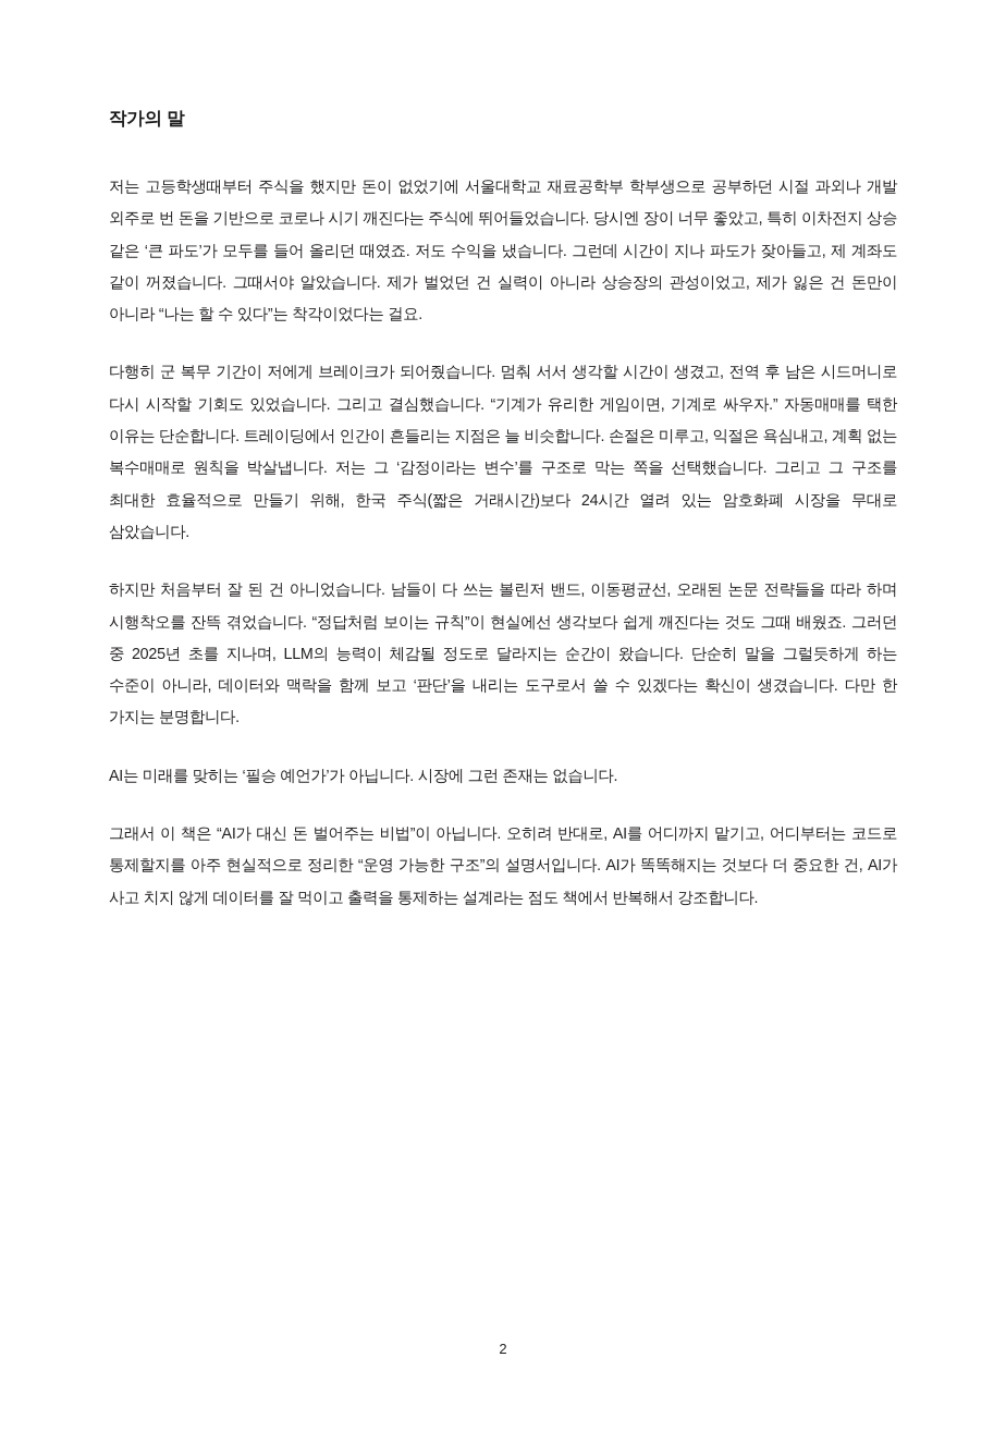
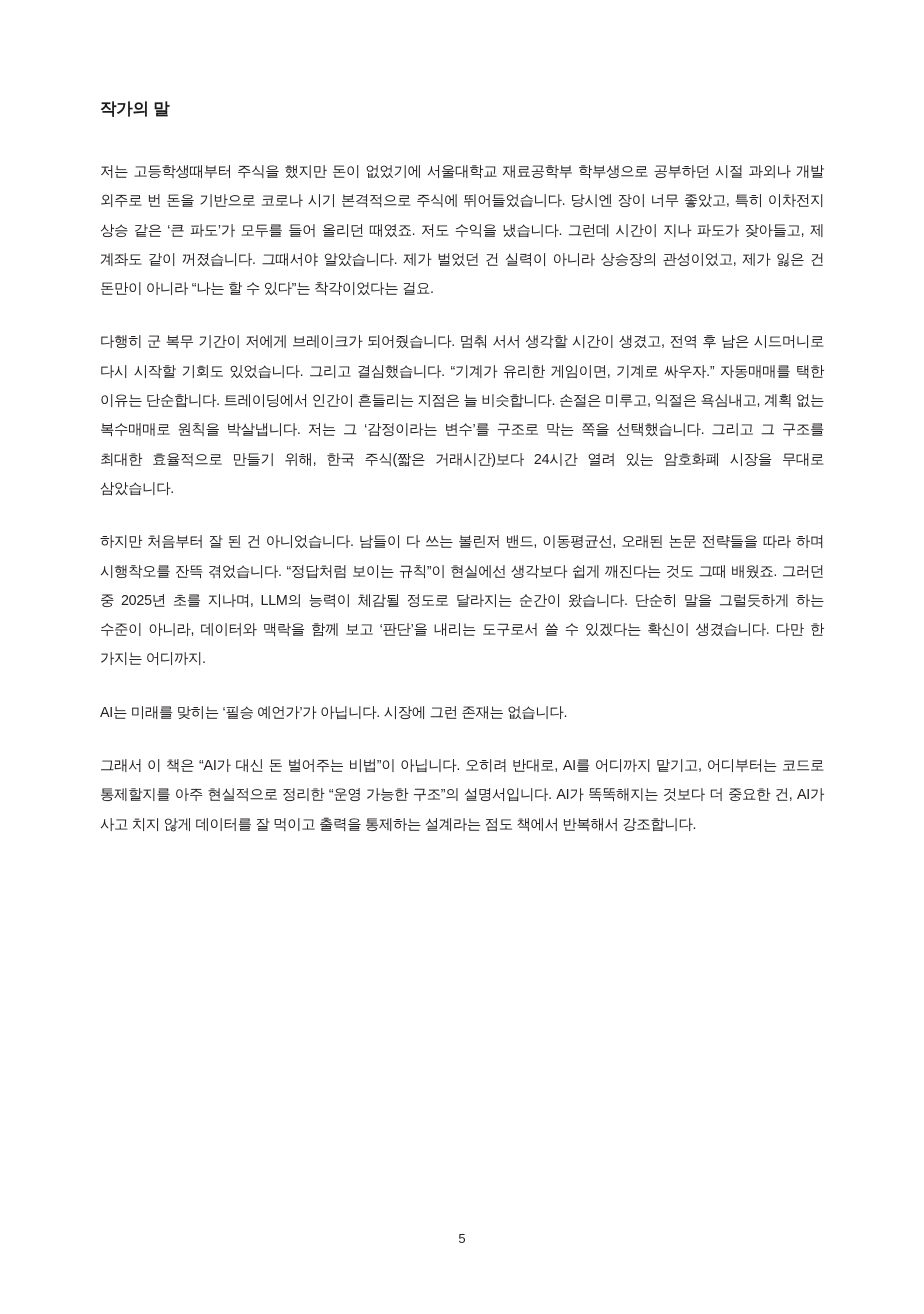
  작가의 말
- 저는 고등학생때부터 주식을 했지만 돈이 없었기에 서울대학교 재료공학부 학부생으로 공부하던 시절 과외나 개발 외주로 번 돈을 기반으로 코로나 시기 깨진다는 주식에 뛰어들었습니다. 당시엔 장이 너무 좋았고, 특히 이차전지 상승 같은 ‘큰 파도’가 모두를 들어 올리던 때였죠. 저도 수익을 냈습니다. 그런데 시간이 지나 파도가 잦아들고, 제 계좌도 같이 꺼졌습니다. 그때서야 알았습니다. 제가 벌었던 건 실력이 아니라 상승장의 관성이었고, 제가 잃은 건 돈만이 아니라 “나는 할 수 있다”는 착각이었다는 걸요.
+ 저는 고등학생때부터 주식을 했지만 돈이 없었기에 서울대학교 재료공학부 학부생으로 공부하던 시절 과외나 개발 외주로 번 돈을 기반으로 코로나 시기 본격적으로 주식에 뛰어들었습니다. 당시엔 장이 너무 좋았고, 특히 이차전지 상승 같은 ‘큰 파도’가 모두를 들어 올리던 때였죠. 저도 수익을 냈습니다. 그런데 시간이 지나 파도가 잦아들고, 제 계좌도 같이 꺼졌습니다. 그때서야 알았습니다. 제가 벌었던 건 실력이 아니라 상승장의 관성이었고, 제가 잃은 건 돈만이 아니라 “나는 할 수 있다”는 착각이었다는 걸요.
  다행히 군 복무 기간이 저에게 브레이크가 되어줬습니다. 멈춰 서서 생각할 시간이 생겼고, 전역 후 남은 시드머니로 다시 시작할 기회도 있었습니다. 그리고 결심했습니다. “기계가 유리한 게임이면, 기계로 싸우자.” 자동매매를 택한 이유는 단순합니다. 트레이딩에서 인간이 흔들리는 지점은 늘 비슷합니다. 손절은 미루고, 익절은 욕심내고, 계획 없는 복수매매로 원칙을 박살냅니다. 저는 그 ‘감정이라는 변수’를 구조로 막는 쪽을 선택했습니다. 그리고 그 구조를 최대한 효율적으로 만들기 위해, 한국 주식(짧은 거래시간)보다 24시간 열려 있는 암호화폐 시장을 무대로 삼았습니다.
- 하지만 처음부터 잘 된 건 아니었습니다. 남들이 다 쓰는 볼린저 밴드, 이동평균선, 오래된 논문 전략들을 따라 하며 시행착오를 잔뜩 겪었습니다. “정답처럼 보이는 규칙”이 현실에선 생각보다 쉽게 깨진다는 것도 그때 배웠죠. 그러던 중 2025년 초를 지나며, LLM의 능력이 체감될 정도로 달라지는 순간이 왔습니다. 단순히 말을 그럴듯하게 하는 수준이 아니라, 데이터와 맥락을 함께 보고 ‘판단’을 내리는 도구로서 쓸 수 있겠다는 확신이 생겼습니다. 다만 한 가지는 분명합니다.
+ 하지만 처음부터 잘 된 건 아니었습니다. 남들이 다 쓰는 볼린저 밴드, 이동평균선, 오래된 논문 전략들을 따라 하며 시행착오를 잔뜩 겪었습니다. “정답처럼 보이는 규칙”이 현실에선 생각보다 쉽게 깨진다는 것도 그때 배웠죠. 그러던 중 2025년 초를 지나며, LLM의 능력이 체감될 정도로 달라지는 순간이 왔습니다. 단순히 말을 그럴듯하게 하는 수준이 아니라, 데이터와 맥락을 함께 보고 ‘판단’을 내리는 도구로서 쓸 수 있겠다는 확신이 생겼습니다. 다만 한 가지는 어디까지.
  AI는 미래를 맞히는 ‘필승 예언가’가 아닙니다. 시장에 그런 존재는 없습니다.
  그래서 이 책은 “AI가 대신 돈 벌어주는 비법”이 아닙니다. 오히려 반대로, AI를 어디까지 맡기고, 어디부터는 코드로 통제할지를 아주 현실적으로 정리한 “운영 가능한 구조”의 설명서입니다. AI가 똑똑해지는 것보다 더 중요한 건, AI가 사고 치지 않게 데이터를 잘 먹이고 출력을 통제하는 설계라는 점도 책에서 반복해서 강조합니다.
- 2
+ 5
